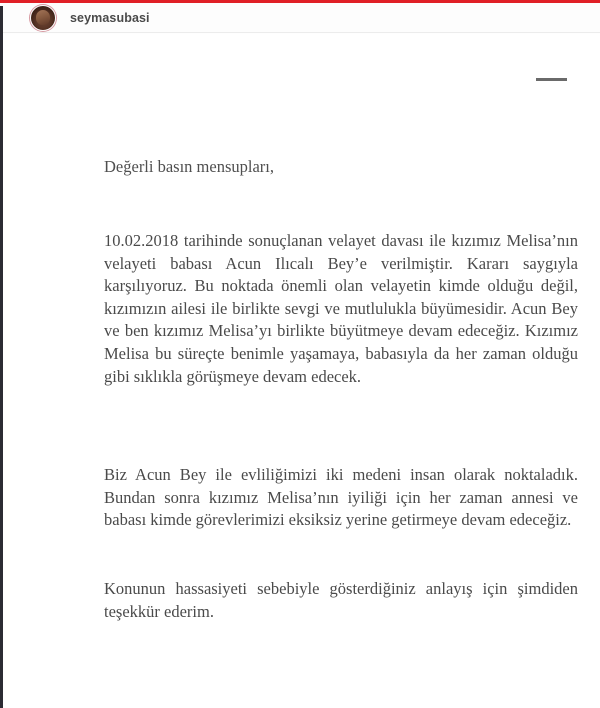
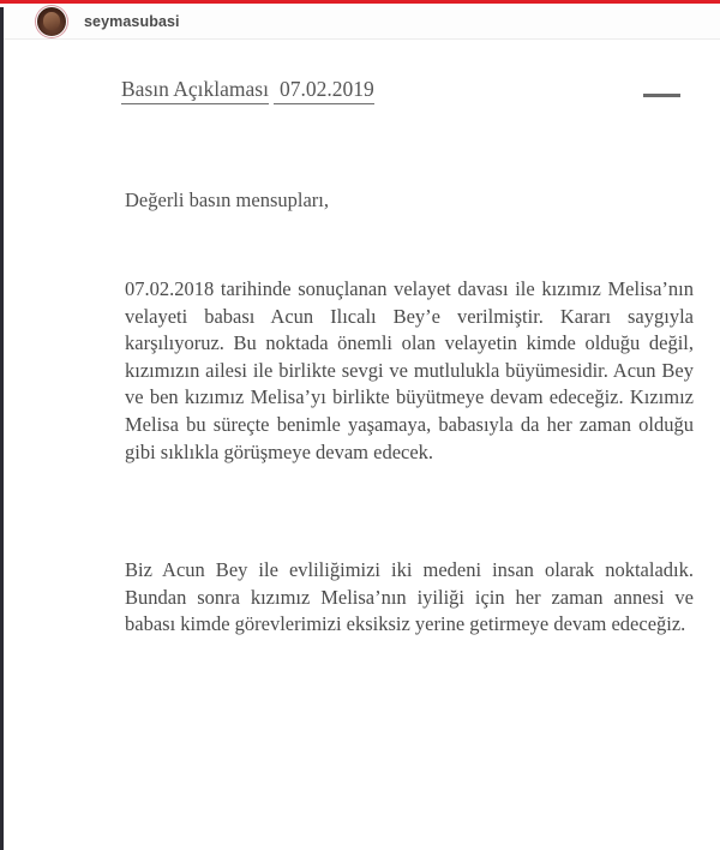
  seymasubasi
+ Basın Açıklaması 07.02.2019
  Değerli basın mensupları,
- 10.02.2018 tarihinde sonuçlanan velayet davası ile kızımız Melisa’nın velayeti babası Acun Ilıcalı Bey’e verilmiştir. Kararı saygıyla karşılıyoruz. Bu noktada önemli olan velayetin kimde olduğu değil, kızımızın ailesi ile birlikte sevgi ve mutlulukla büyümesidir. Acun Bey ve ben kızımız Melisa’yı birlikte büyütmeye devam edeceğiz. Kızımız Melisa bu süreçte benimle yaşamaya, babasıyla da her zaman olduğu gibi sıklıkla görüşmeye devam edecek.
+ 07.02.2018 tarihinde sonuçlanan velayet davası ile kızımız Melisa’nın velayeti babası Acun Ilıcalı Bey’e verilmiştir. Kararı saygıyla karşılıyoruz. Bu noktada önemli olan velayetin kimde olduğu değil, kızımızın ailesi ile birlikte sevgi ve mutlulukla büyümesidir. Acun Bey ve ben kızımız Melisa’yı birlikte büyütmeye devam edeceğiz. Kızımız Melisa bu süreçte benimle yaşamaya, babasıyla da her zaman olduğu gibi sıklıkla görüşmeye devam edecek.
  Biz Acun Bey ile evliliğimizi iki medeni insan olarak noktaladık. Bundan sonra kızımız Melisa’nın iyiliği için her zaman annesi ve babası kimde görevlerimizi eksiksiz yerine getirmeye devam edeceğiz.
- Konunun hassasiyeti sebebiyle gösterdiğiniz anlayış için şimdiden teşekkür ederim.
